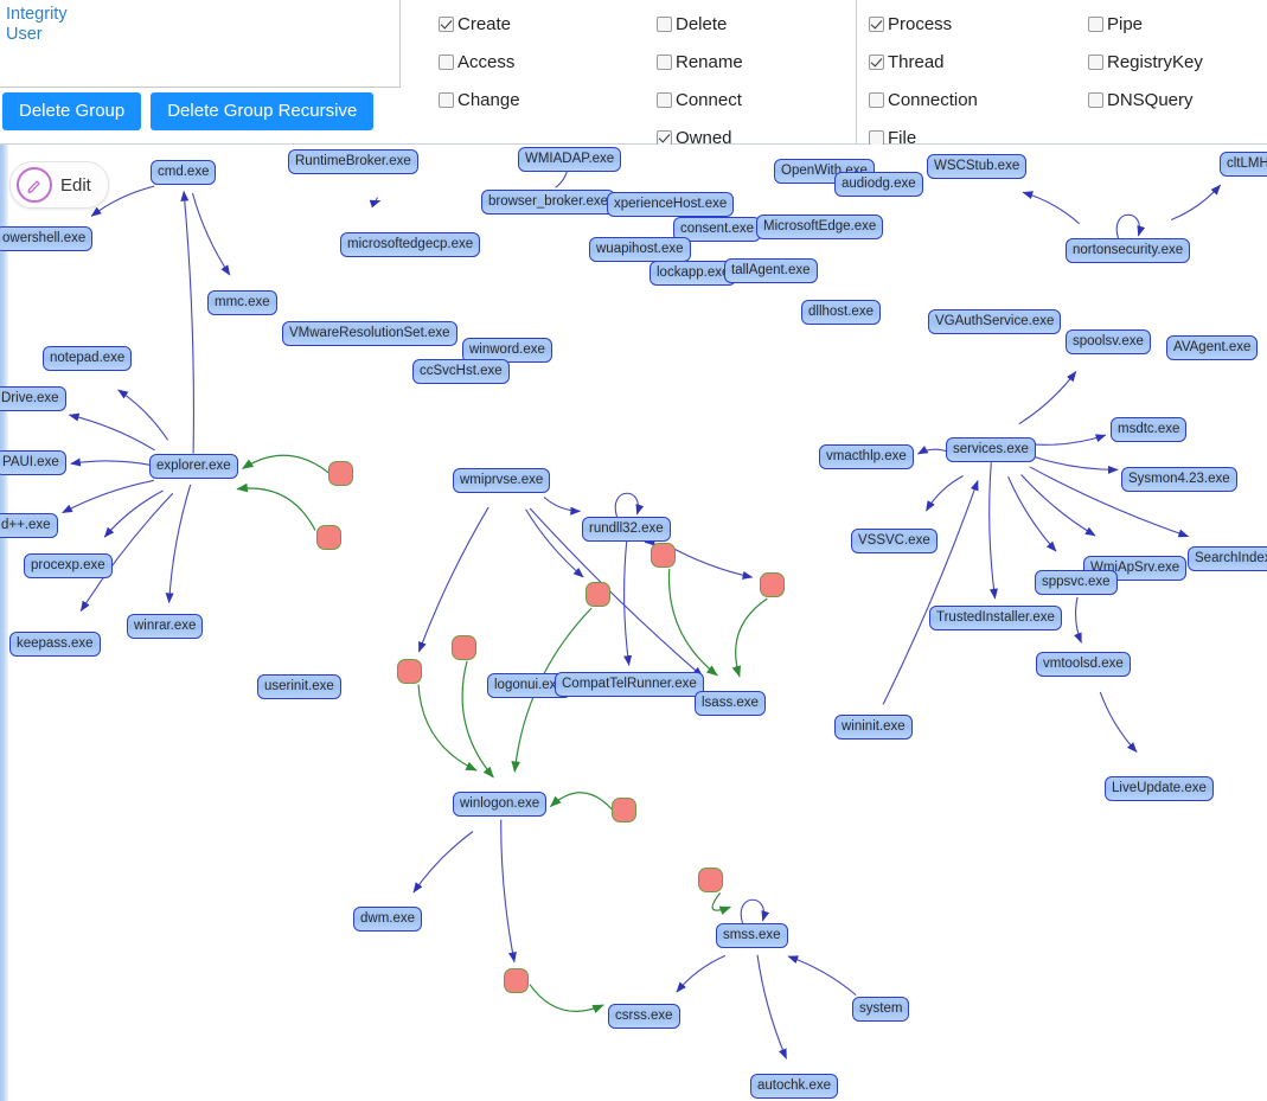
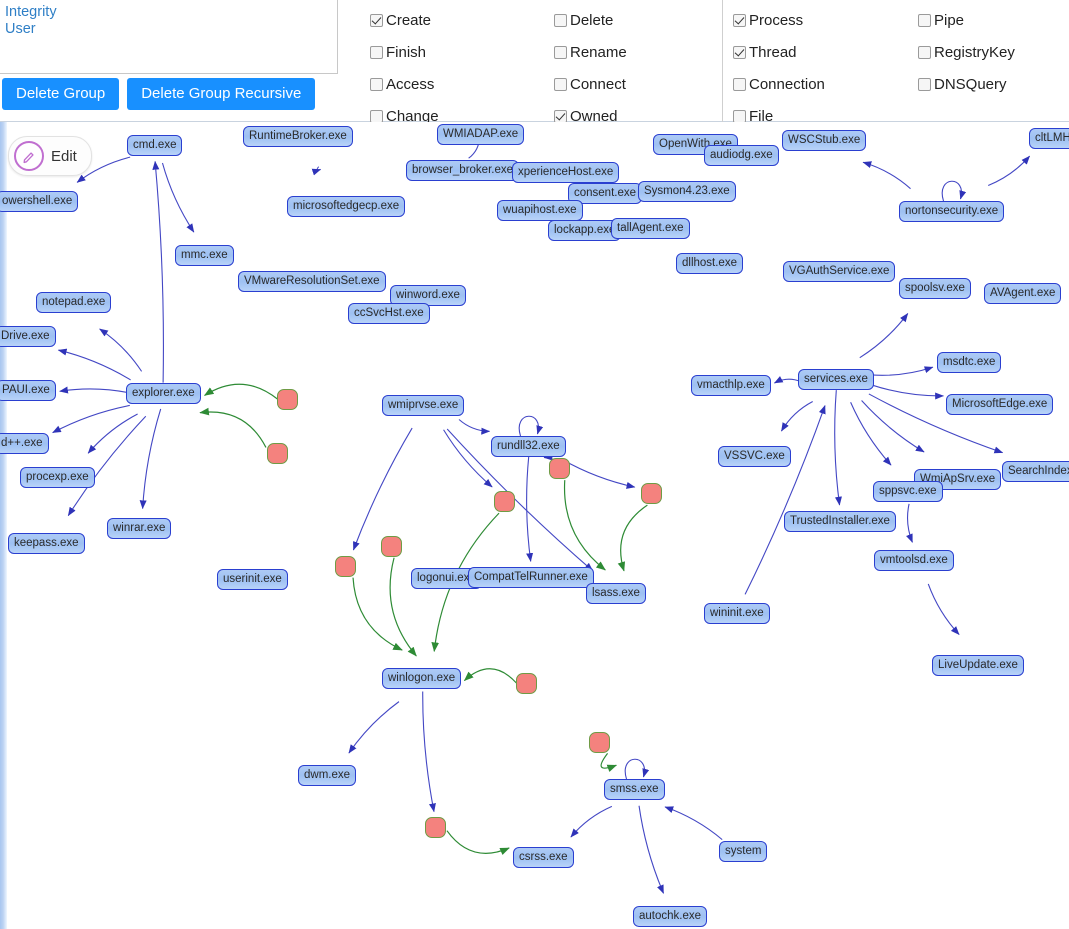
  Integrity
  User
  Delete Group
  Delete Group Recursive
  Create
+ Finish
  Access
  Change
  Delete
  Rename
  Connect
  Owned
  Process
  Thread
  Connection
  File
  Pipe
  RegistryKey
  DNSQuery
  Edit
  cmd.exe
  RuntimeBroker.exe
  WMIADAP.exe
  OpenWith.exe
  audiodg.exe
  WSCStub.exe
  cltLMH
  browser_broker.exe
  xperienceHost.exe
  consent.exe
- MicrosoftEdge.exe
+ Sysmon4.23.exe
  owershell.exe
  microsoftedgecp.exe
  wuapihost.exe
  nortonsecurity.exe
  lockapp.ex
  tallAgent.exe
  mmc.exe
  dllhost.exe
  VGAuthService.exe
  VMwareResolutionSet.exe
  winword.exe
  spoolsv.exe
  AVAgent.exe
  notepad.exe
  ccSvcHst.exe
  Drive.exe
  msdtc.exe
  services.exe
  vmacthlp.exe
  PAUI.exe
  explorer.exe
  wmiprvse.exe
- Sysmon4.23.exe
+ MicrosoftEdge.exe
  d++.exe
  rundll32.exe
  procexp.exe
  VSSVC.exe
  SearchInde
  WmiApSrv.exe
  sppsvc.exe
  winrar.exe
  TrustedInstaller.exe
  keepass.exe
  vmtoolsd.exe
  logonui.ex
  CompatTelRunner.exe
  userinit.exe
  lsass.exe
  wininit.exe
  LiveUpdate.exe
  winlogon.exe
  dwm.exe
  smss.exe
  system
  csrss.exe
  autochk.exe
